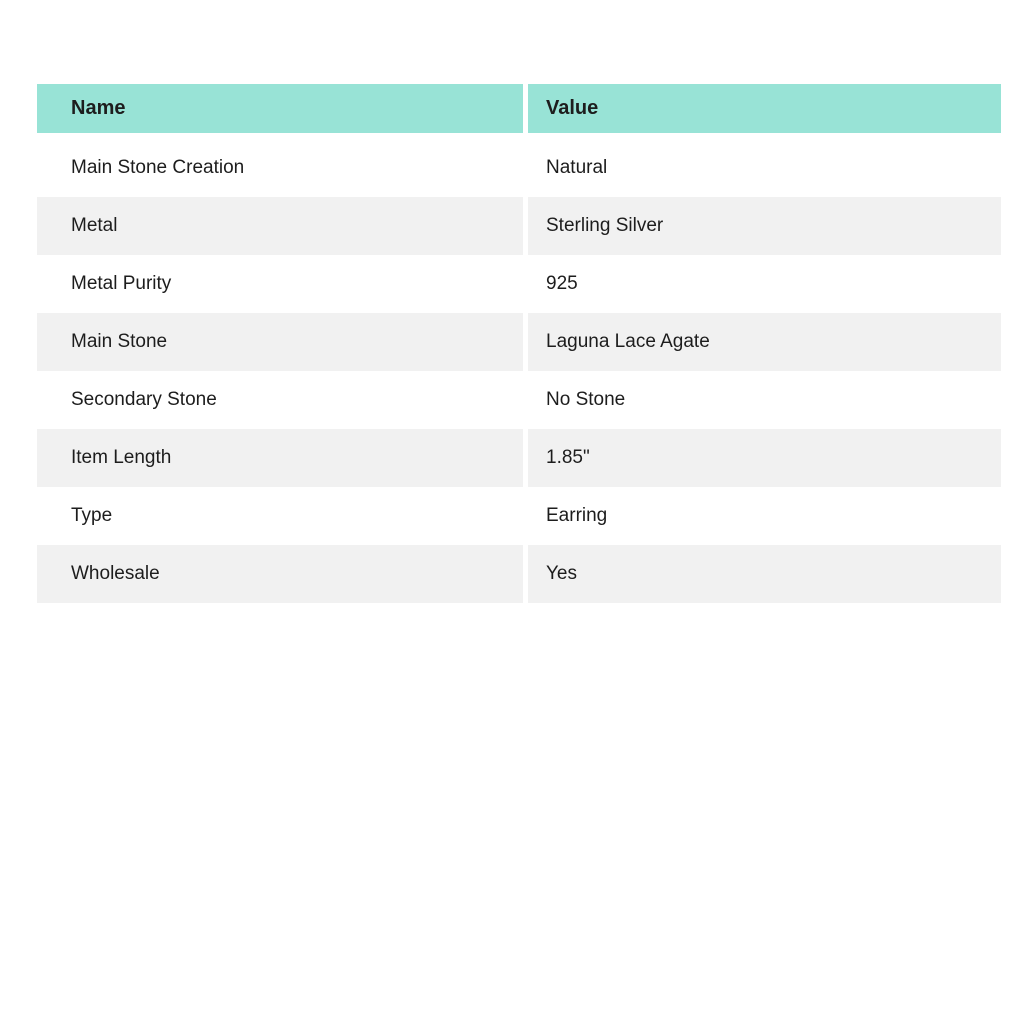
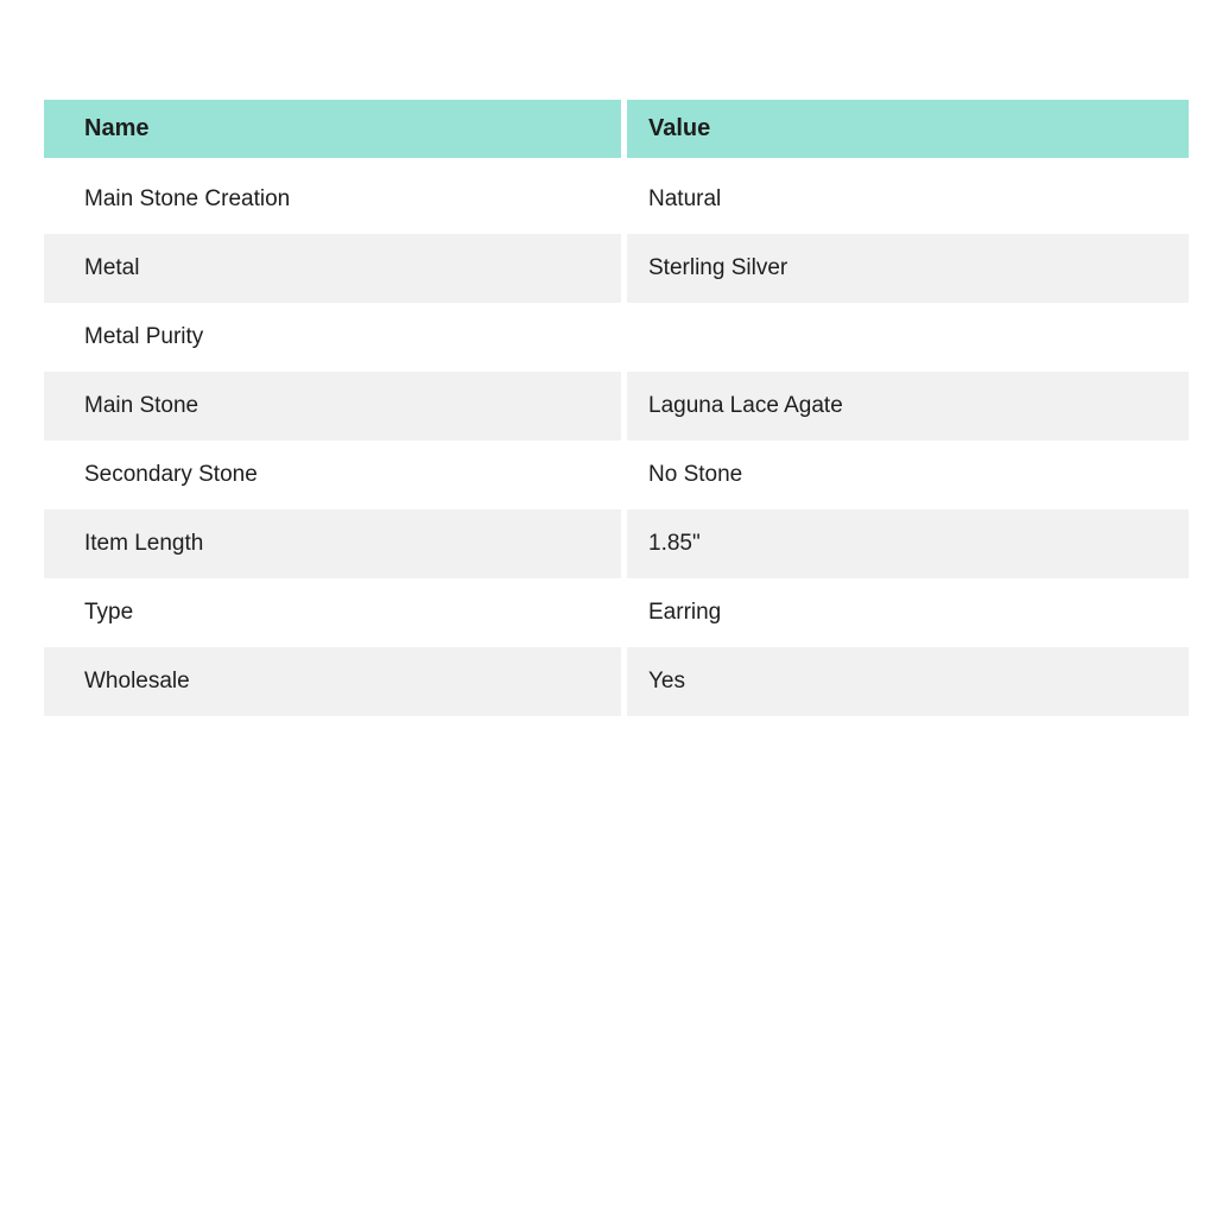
  Name
  Value
  Main Stone Creation
  Natural
  Metal
  Sterling Silver
  Metal Purity
- 925
  Main Stone
  Laguna Lace Agate
  Secondary Stone
  No Stone
  Item Length
  1.85"
  Type
  Earring
  Wholesale
  Yes
